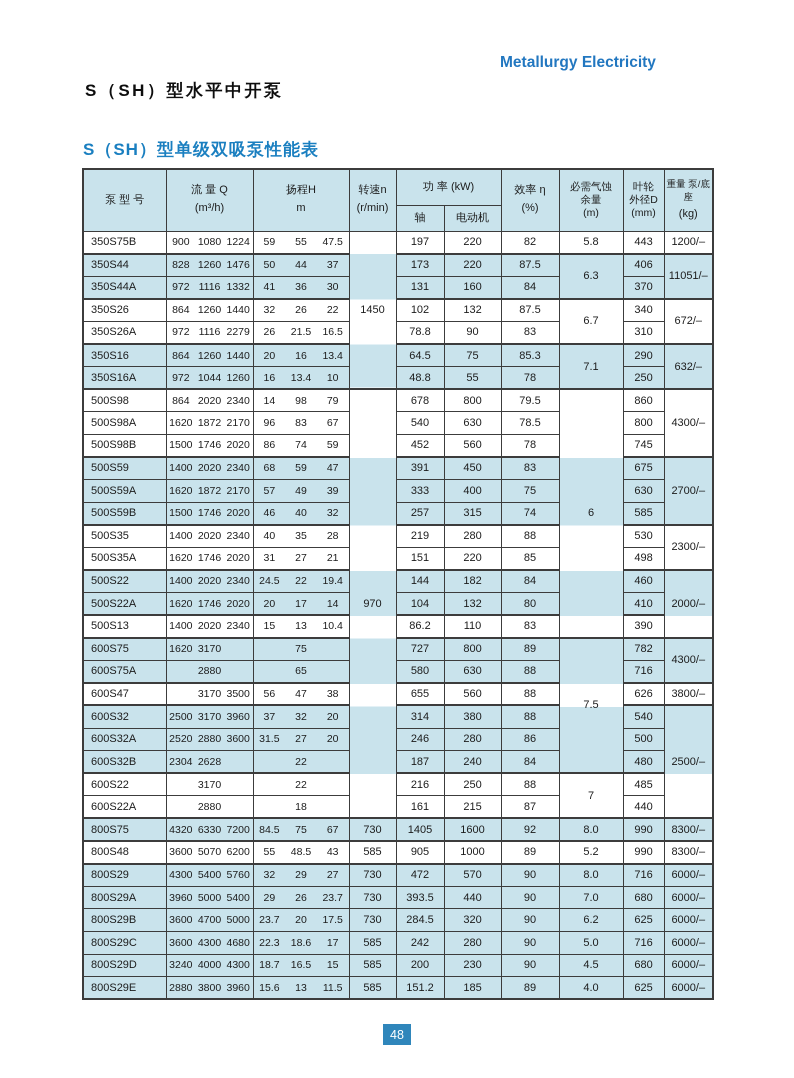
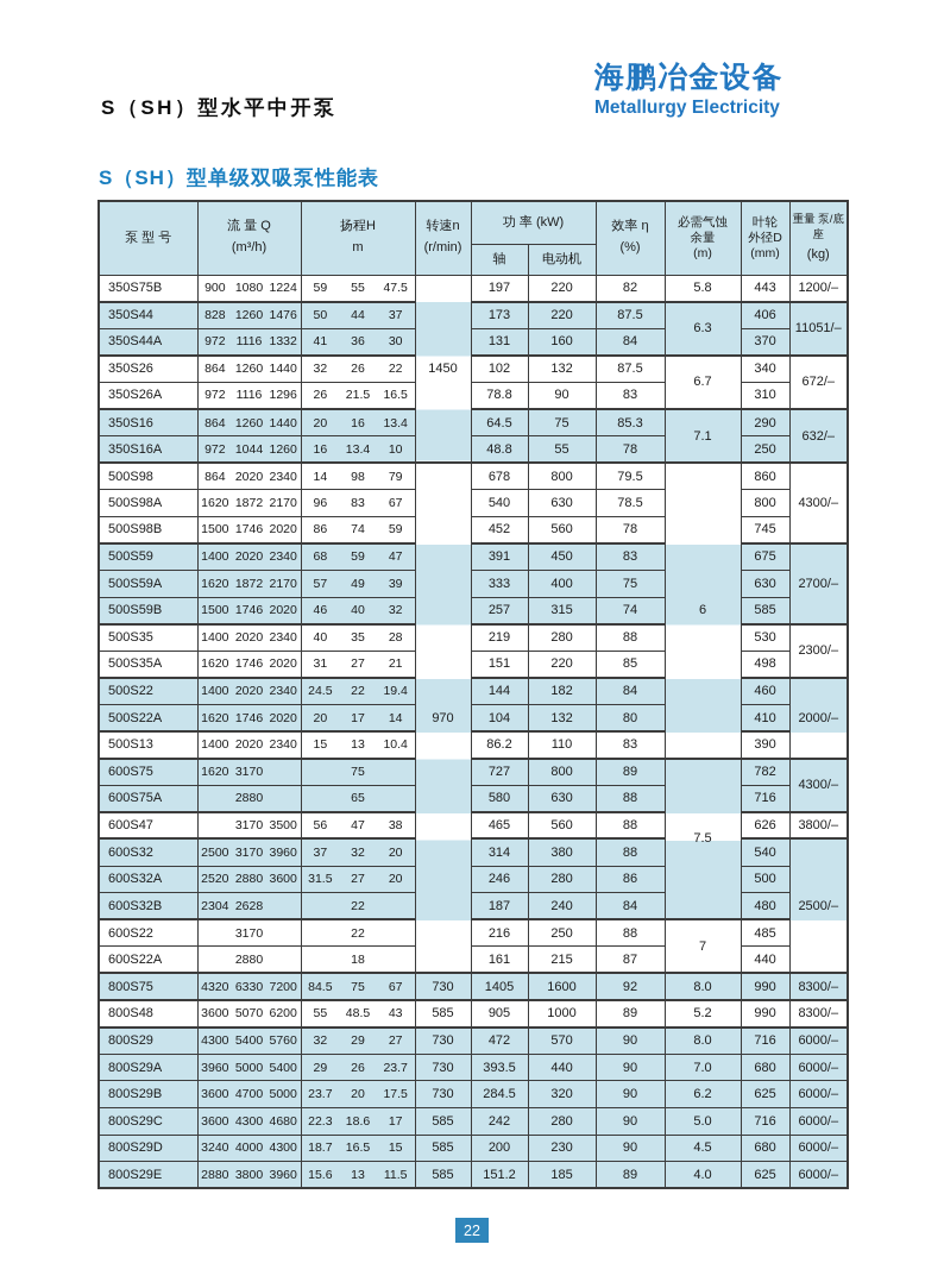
  S（SH）型水平中开泵
+ 海鹏冶金设备
  Metallurgy Electricity
  S（SH）型单级双吸泵性能表
  泵 型 号	流 量 Q(m³/h)	扬程Hm	转速n(r/min)	功 率 (kW)	效率 η(%)	必需气蚀余量(m)	叶轮外径D(mm)	重量 泵/底座(kg)
  轴	电动机
  350S75B	900 1080 1224	59 55 47.5	1450	197	220	82	5.8	443	1200/–
  350S44	828 1260 1476	50 44 37	173	220	87.5	6.3	406	11051/–
  350S44A	972 1116 1332	41 36 30	131	160	84	370
  350S26	864 1260 1440	32 26 22	102	132	87.5	6.7	340	672/–
- 350S26A	972 1116 2279	26 21.5 16.5	78.8	90	83	310
+ 350S26A	972 1116 1296	26 21.5 16.5	78.8	90	83	310
  350S16	864 1260 1440	20 16 13.4	64.5	75	85.3	7.1	290	632/–
  350S16A	972 1044 1260	16 13.4 10	48.8	55	78	250
  500S98	864 2020 2340	14 98 79	970	678	800	79.5	6	860	4300/–
  500S98A	1620 1872 2170	96 83 67	540	630	78.5	800
  500S98B	1500 1746 2020	86 74 59	452	560	78	745
  500S59	1400 2020 2340	68 59 47	391	450	83	675	2700/–
  500S59A	1620 1872 2170	57 49 39	333	400	75	630
  500S59B	1500 1746 2020	46 40 32	257	315	74	585
  500S35	1400 2020 2340	40 35 28	219	280	88	530	2300/–
  500S35A	1620 1746 2020	31 27 21	151	220	85	498
  500S22	1400 2020 2340	24.5 22 19.4	144	182	84	460	2000/–
  500S22A	1620 1746 2020	20 17 14	104	132	80	410
  500S13	1400 2020 2340	15 13 10.4	86.2	110	83	390
  600S75	1620 3170	75	727	800	89	7.5	782	4300/–
  600S75A	2880	65	580	630	88	716
- 600S47	3170 3500	56 47 38	655	560	88	626	3800/–
+ 600S47	3170 3500	56 47 38	465	560	88	626	3800/–
  600S32	2500 3170 3960	37 32 20	314	380	88	540	2500/–
  600S32A	2520 2880 3600	31.5 27 20	246	280	86	500
  600S32B	2304 2628	22	187	240	84	480
  600S22	3170	22	216	250	88	7	485
  600S22A	2880	18	161	215	87	440
  800S75	4320 6330 7200	84.5 75 67	730	1405	1600	92	8.0	990	8300/–
  800S48	3600 5070 6200	55 48.5 43	585	905	1000	89	5.2	990	8300/–
  800S29	4300 5400 5760	32 29 27	730	472	570	90	8.0	716	6000/–
  800S29A	3960 5000 5400	29 26 23.7	730	393.5	440	90	7.0	680	6000/–
  800S29B	3600 4700 5000	23.7 20 17.5	730	284.5	320	90	6.2	625	6000/–
  800S29C	3600 4300 4680	22.3 18.6 17	585	242	280	90	5.0	716	6000/–
  800S29D	3240 4000 4300	18.7 16.5 15	585	200	230	90	4.5	680	6000/–
  800S29E	2880 3800 3960	15.6 13 11.5	585	151.2	185	89	4.0	625	6000/–
- 48
+ 22
